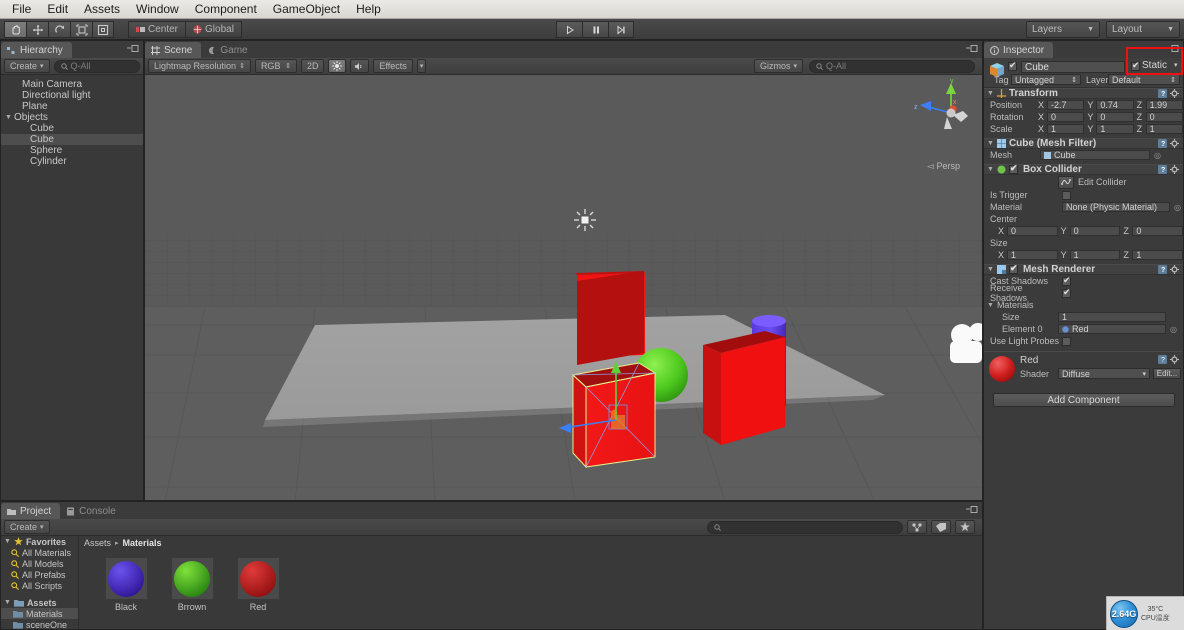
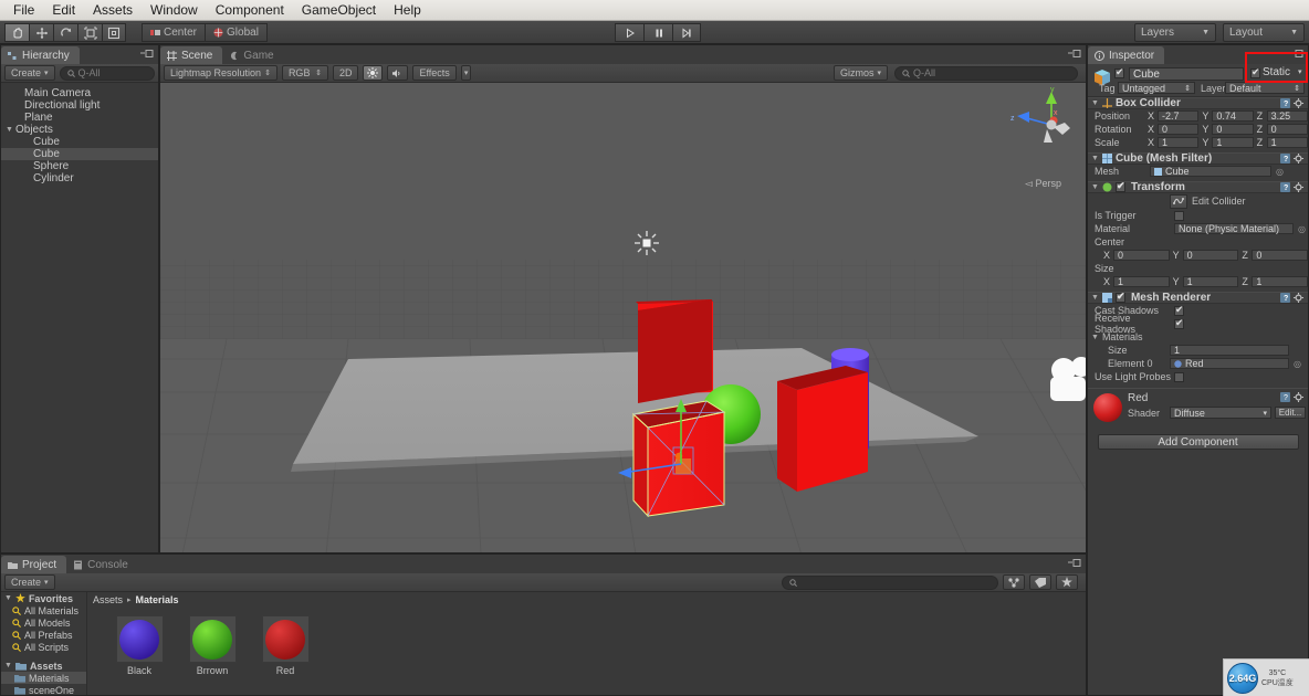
  File
  Edit
  Assets
  Window
  Component
  GameObject
  Help
  Center
  Global
  Layers
  Layout
  Hierarchy
  Create
  Q-All
  Main Camera
  Directional light
  Plane
  Objects
  Cube
  Cube
  Sphere
  Cylinder
  Scene
  Game
  Lightmap Resolution
  RGB
  2D
  Effects
  Gizmos
  Q-All
  ◅ Persp
  Inspector
  Cube
  Static
  Tag
  Untagged
  Laye
  Default
- Transform
+ Box Collider
  Position
  X
  -2.7
  Y
  0.74
  Z
- 1.99
+ 3.25
  Rotation
  X
  0
  Y
  0
  Z
  0
  Scale
  X
  1
  Y
  1
  Z
  1
  Cube (Mesh Filter)
  Mesh
  Cube
  ◎
- Box Collider
+ Transform
  Edit Collider
  Is Trigger
  Material
  None (Physic Material)
  ◎
  Center
  X
  0
  Y
  0
  Z
  0
  Size
  X
  1
  Y
  1
  Z
  1
  Mesh Renderer
  Cast Shadows
  Receive Shadows
  Materials
  Size
  1
  Element 0
  Red
  ◎
  Use Light Probes
  Red
  Shader
  Diffuse
  Edit...
  Add Component
  Project
  Console
  Create
  Favorites
  All Materials
  All Models
  All Prefabs
  All Scripts
  Assets
  Materials
  sceneOne
  Assets
  Materials
  Black
  Brrown
  Red
  2.64G
